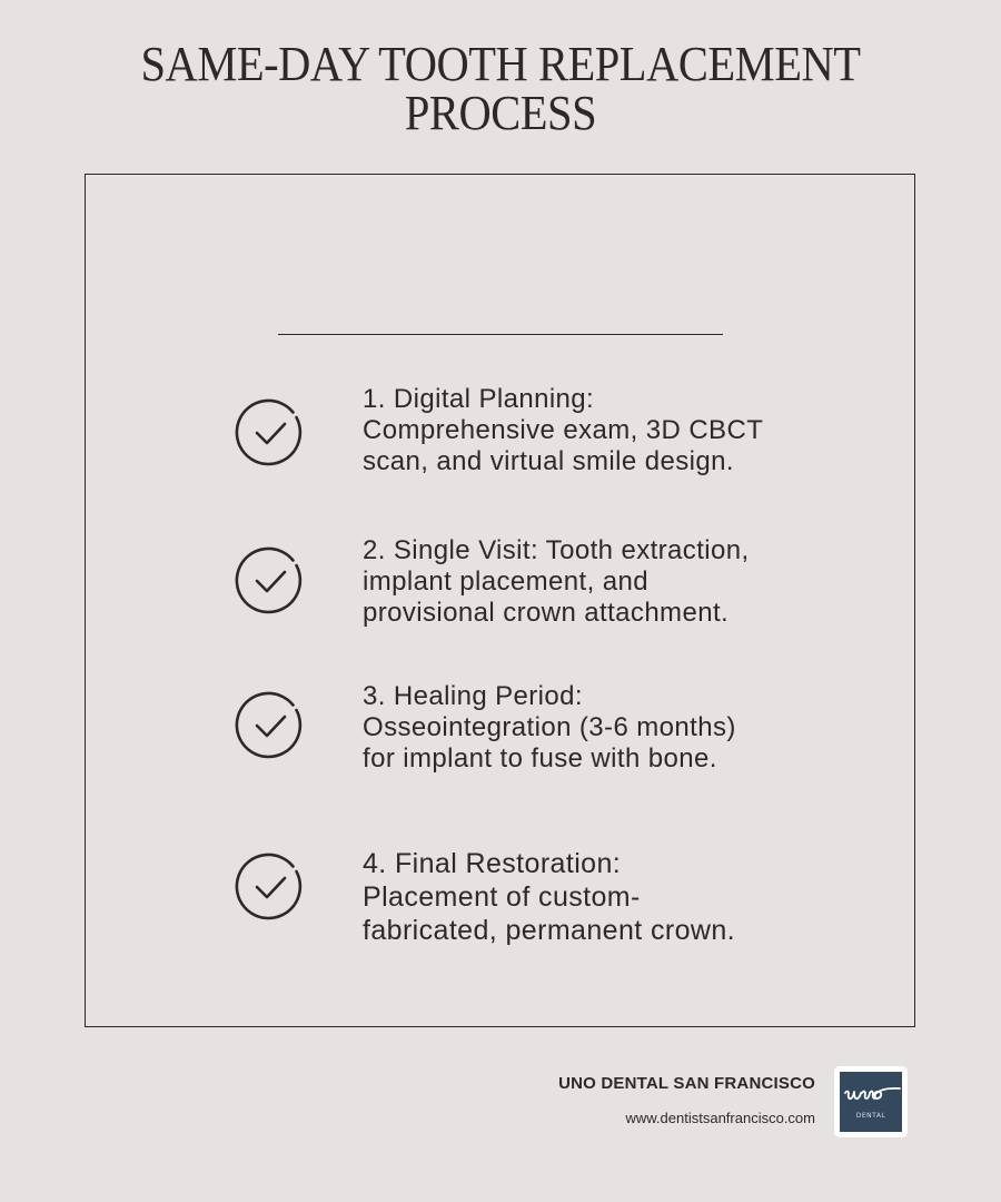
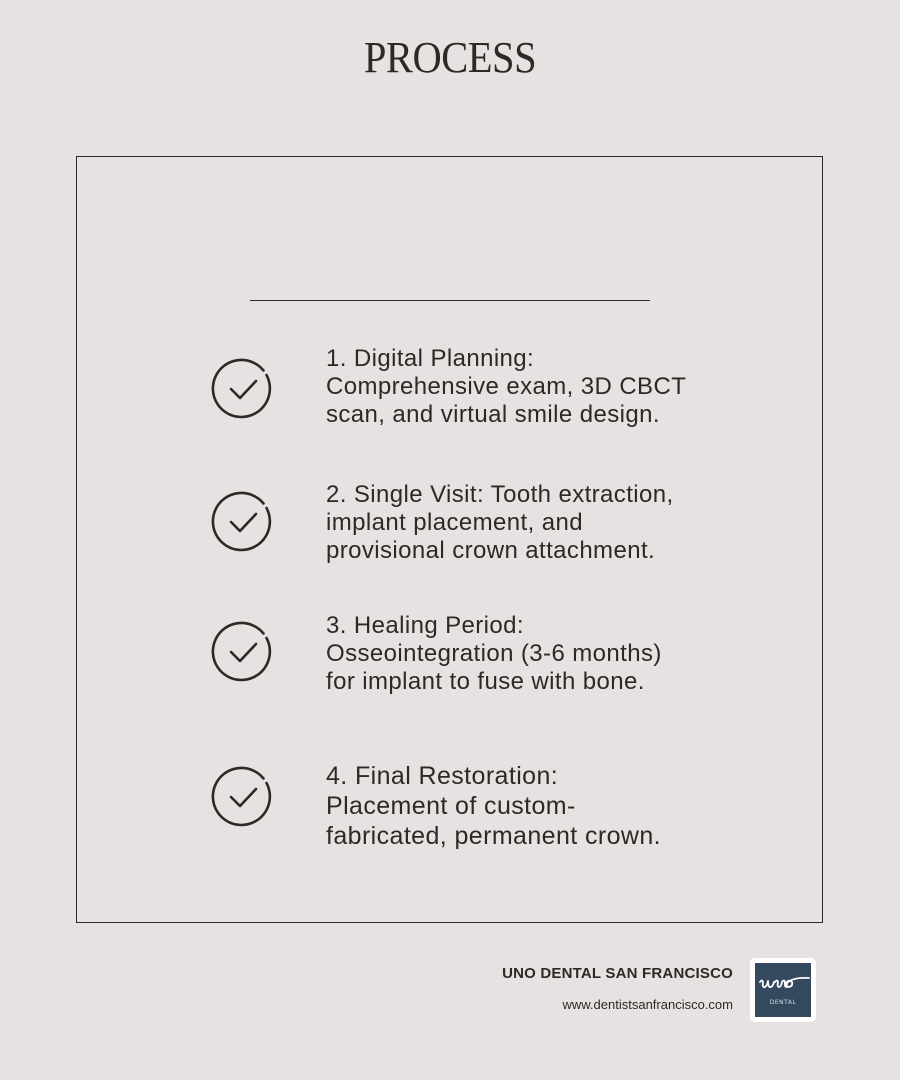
- SAME-DAY TOOTH REPLACEMENT
  PROCESS
  1. Digital Planning:
  Comprehensive exam, 3D CBCT
  scan, and virtual smile design.
  2. Single Visit: Tooth extraction,
  implant placement, and
  provisional crown attachment.
  3. Healing Period:
  Osseointegration (3-6 months)
  for implant to fuse with bone.
  4. Final Restoration:
  Placement of custom-
  fabricated, permanent crown.
  UNO DENTAL SAN FRANCISCO
  www.dentistsanfrancisco.com
